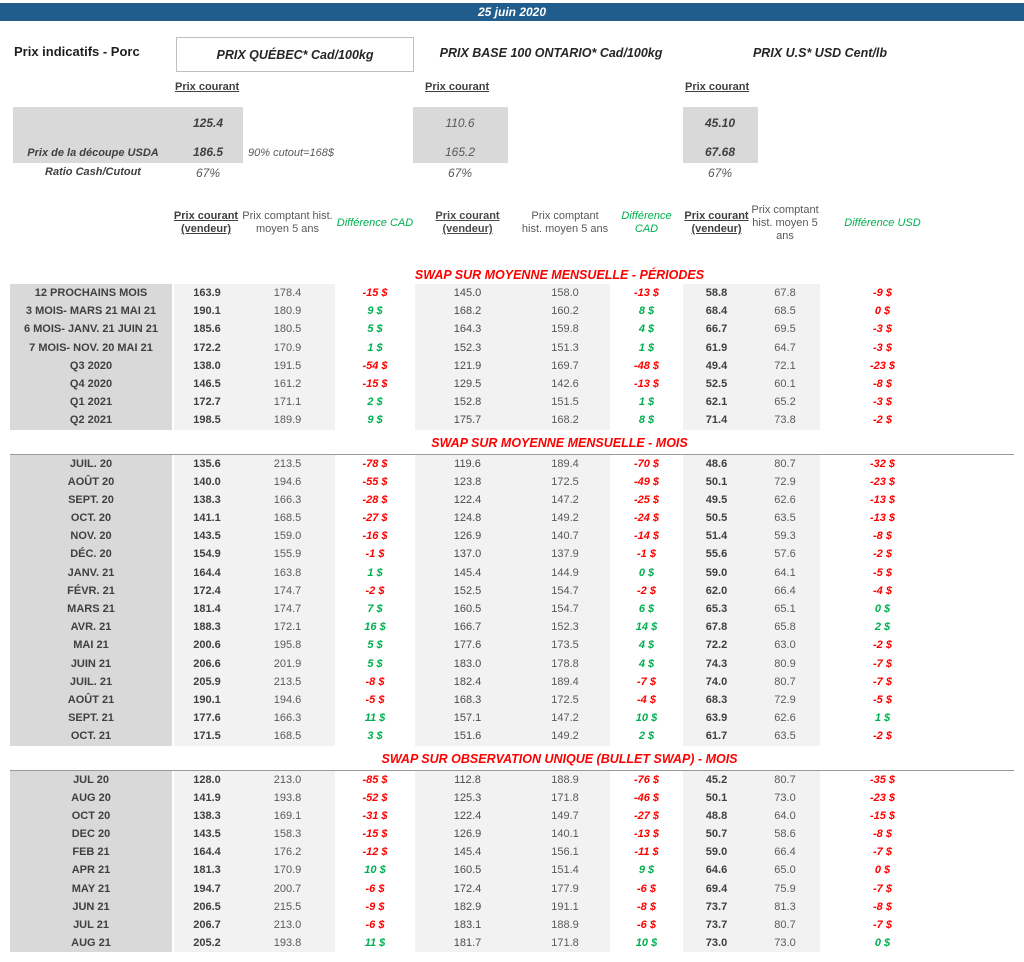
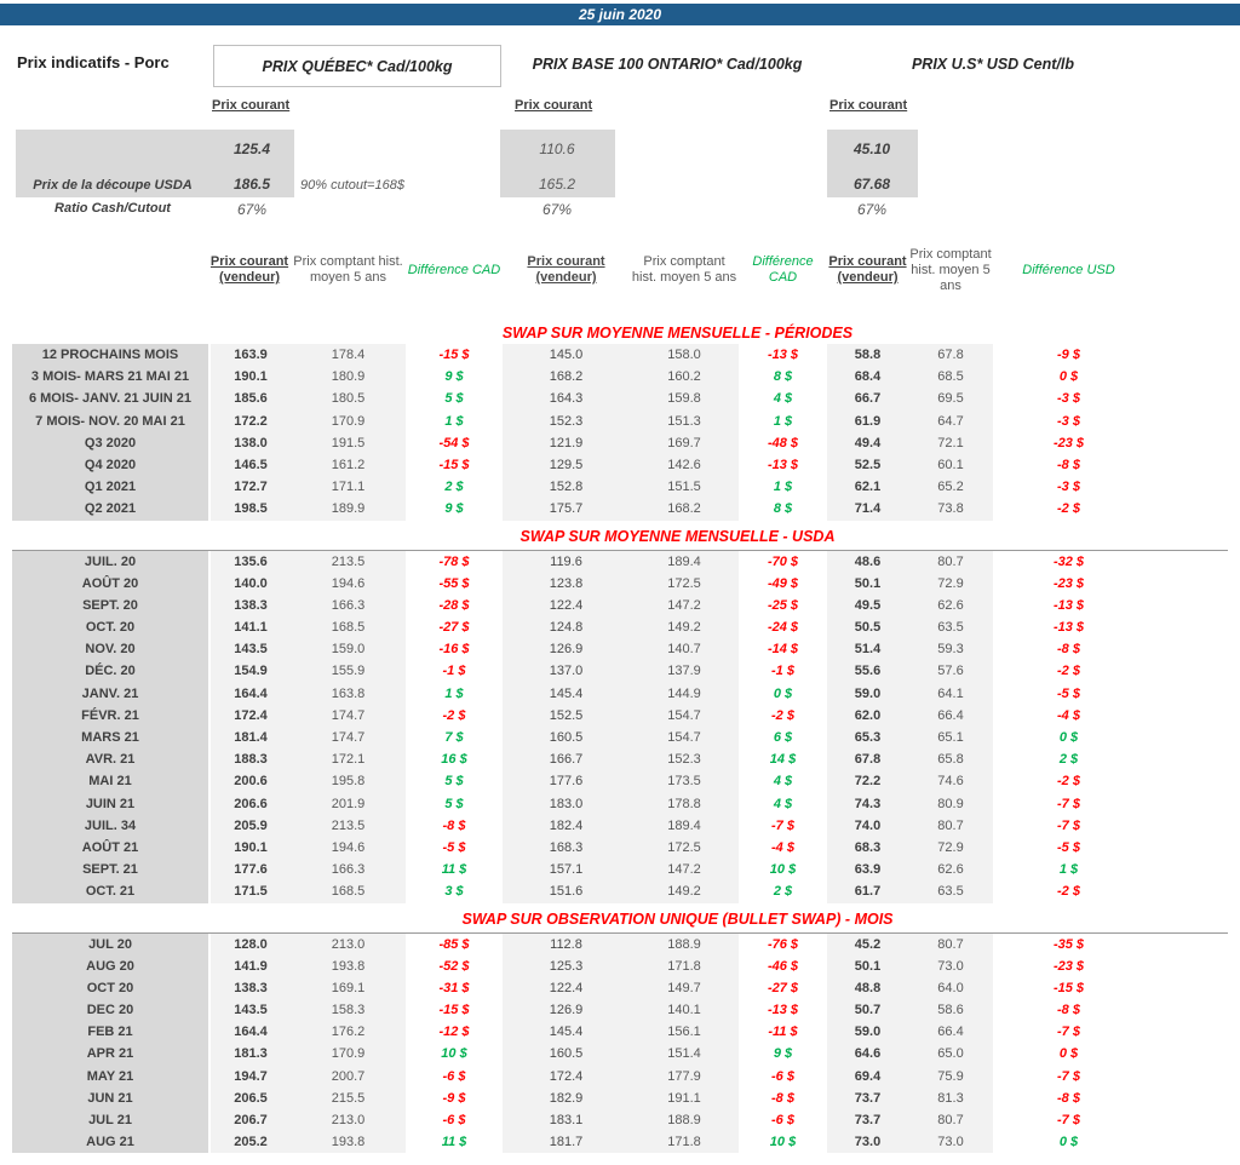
  25 juin 2020
  Prix indicatifs - Porc
  PRIX QUÉBEC* Cad/100kg
  PRIX BASE 100 ONTARIO* Cad/100kg
  PRIX U.S* USD Cent/lb
  Prix courant
  Prix courant
  Prix courant
  125.4
  110.6
  45.10
  Prix de la découpe USDA
  186.5
  90% cutout=168$
  165.2
  67.68
  Ratio Cash/Cutout
  67%
  67%
  67%
  Prix courant (vendeur)
  Prix comptant hist. moyen 5 ans
  Différence CAD
  Prix courant (vendeur)
  Prix comptant hist. moyen 5 ans
  Différence CAD
  Prix courant (vendeur)
  Prix comptant hist. moyen 5 ans
  Différence USD
  SWAP SUR MOYENNE MENSUELLE - PÉRIODES
  12 PROCHAINS MOIS
  163.9
  178.4
  -15 $
  145.0
  158.0
  -13 $
  58.8
  67.8
  -9 $
  3 MOIS- MARS 21 MAI 21
  190.1
  180.9
  9 $
  168.2
  160.2
  8 $
  68.4
  68.5
  0 $
  6 MOIS- JANV. 21 JUIN 21
  185.6
  180.5
  5 $
  164.3
  159.8
  4 $
  66.7
  69.5
  -3 $
  7 MOIS- NOV. 20 MAI 21
  172.2
  170.9
  1 $
  152.3
  151.3
  1 $
  61.9
  64.7
  -3 $
  Q3 2020
  138.0
  191.5
  -54 $
  121.9
  169.7
  -48 $
  49.4
  72.1
  -23 $
  Q4 2020
  146.5
  161.2
  -15 $
  129.5
  142.6
  -13 $
  52.5
  60.1
  -8 $
  Q1 2021
  172.7
  171.1
  2 $
  152.8
  151.5
  1 $
  62.1
  65.2
  -3 $
  Q2 2021
  198.5
  189.9
  9 $
  175.7
  168.2
  8 $
  71.4
  73.8
  -2 $
- SWAP SUR MOYENNE MENSUELLE - MOIS
+ SWAP SUR MOYENNE MENSUELLE - USDA
  JUIL. 20
  135.6
  213.5
  -78 $
  119.6
  189.4
  -70 $
  48.6
  80.7
  -32 $
  AOÛT 20
  140.0
  194.6
  -55 $
  123.8
  172.5
  -49 $
  50.1
  72.9
  -23 $
  SEPT. 20
  138.3
  166.3
  -28 $
  122.4
  147.2
  -25 $
  49.5
  62.6
  -13 $
  OCT. 20
  141.1
  168.5
  -27 $
  124.8
  149.2
  -24 $
  50.5
  63.5
  -13 $
  NOV. 20
  143.5
  159.0
  -16 $
  126.9
  140.7
  -14 $
  51.4
  59.3
  -8 $
  DÉC. 20
  154.9
  155.9
  -1 $
  137.0
  137.9
  -1 $
  55.6
  57.6
  -2 $
  JANV. 21
  164.4
  163.8
  1 $
  145.4
  144.9
  0 $
  59.0
  64.1
  -5 $
  FÉVR. 21
  172.4
  174.7
  -2 $
  152.5
  154.7
  -2 $
  62.0
  66.4
  -4 $
  MARS 21
  181.4
  174.7
  7 $
  160.5
  154.7
  6 $
  65.3
  65.1
  0 $
  AVR. 21
  188.3
  172.1
  16 $
  166.7
  152.3
  14 $
  67.8
  65.8
  2 $
  MAI 21
  200.6
  195.8
  5 $
  177.6
  173.5
  4 $
  72.2
- 63.0
+ 74.6
  -2 $
  JUIN 21
  206.6
  201.9
  5 $
  183.0
  178.8
  4 $
  74.3
  80.9
  -7 $
- JUIL. 21
+ JUIL. 34
  205.9
  213.5
  -8 $
  182.4
  189.4
  -7 $
  74.0
  80.7
  -7 $
  AOÛT 21
  190.1
  194.6
  -5 $
  168.3
  172.5
  -4 $
  68.3
  72.9
  -5 $
  SEPT. 21
  177.6
  166.3
  11 $
  157.1
  147.2
  10 $
  63.9
  62.6
  1 $
  OCT. 21
  171.5
  168.5
  3 $
  151.6
  149.2
  2 $
  61.7
  63.5
  -2 $
  SWAP SUR OBSERVATION UNIQUE (BULLET SWAP) - MOIS
  JUL 20
  128.0
  213.0
  -85 $
  112.8
  188.9
  -76 $
  45.2
  80.7
  -35 $
  AUG 20
  141.9
  193.8
  -52 $
  125.3
  171.8
  -46 $
  50.1
  73.0
  -23 $
  OCT 20
  138.3
  169.1
  -31 $
  122.4
  149.7
  -27 $
  48.8
  64.0
  -15 $
  DEC 20
  143.5
  158.3
  -15 $
  126.9
  140.1
  -13 $
  50.7
  58.6
  -8 $
  FEB 21
  164.4
  176.2
  -12 $
  145.4
  156.1
  -11 $
  59.0
  66.4
  -7 $
  APR 21
  181.3
  170.9
  10 $
  160.5
  151.4
  9 $
  64.6
  65.0
  0 $
  MAY 21
  194.7
  200.7
  -6 $
  172.4
  177.9
  -6 $
  69.4
  75.9
  -7 $
  JUN 21
  206.5
  215.5
  -9 $
  182.9
  191.1
  -8 $
  73.7
  81.3
  -8 $
  JUL 21
  206.7
  213.0
  -6 $
  183.1
  188.9
  -6 $
  73.7
  80.7
  -7 $
  AUG 21
  205.2
  193.8
  11 $
  181.7
  171.8
  10 $
  73.0
  73.0
  0 $
